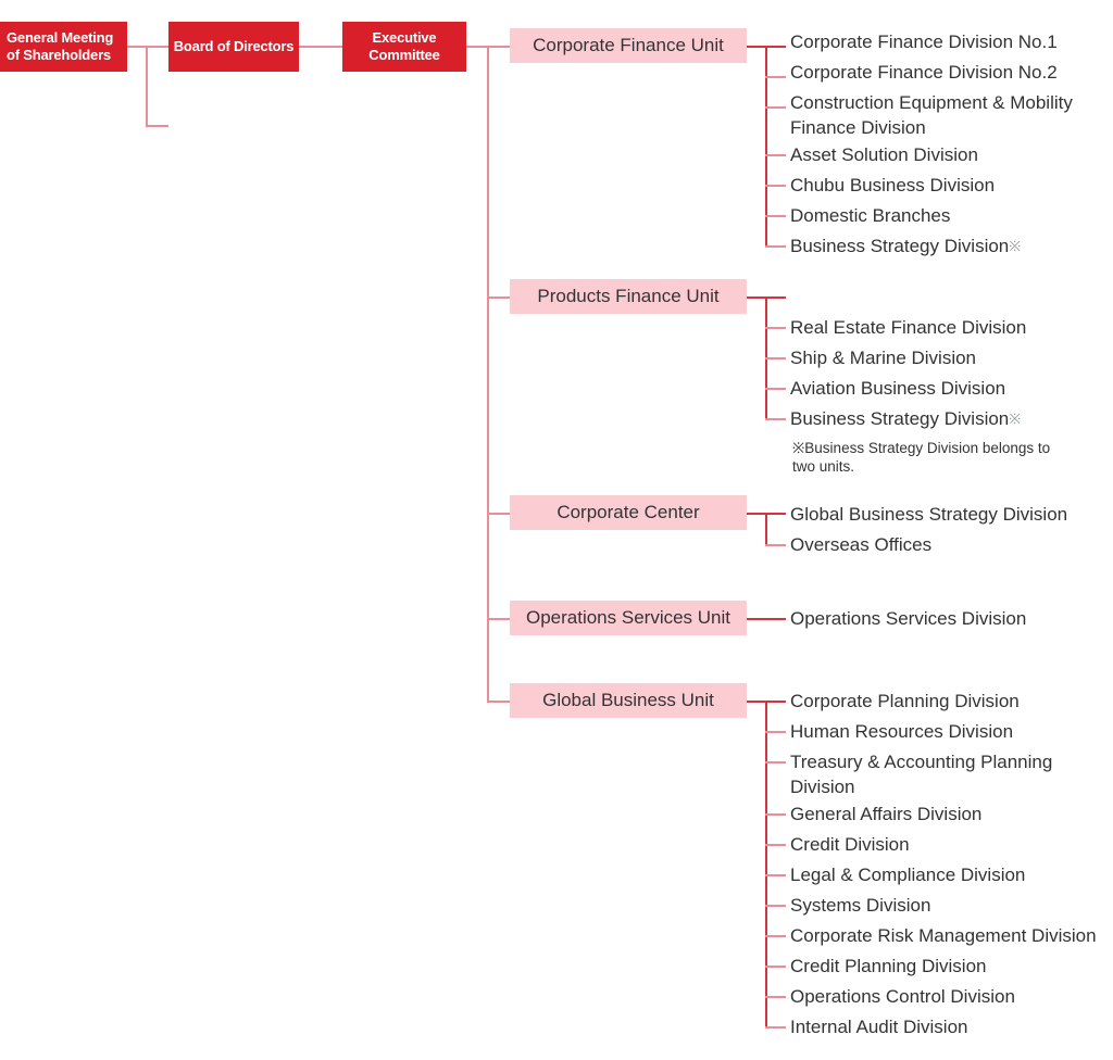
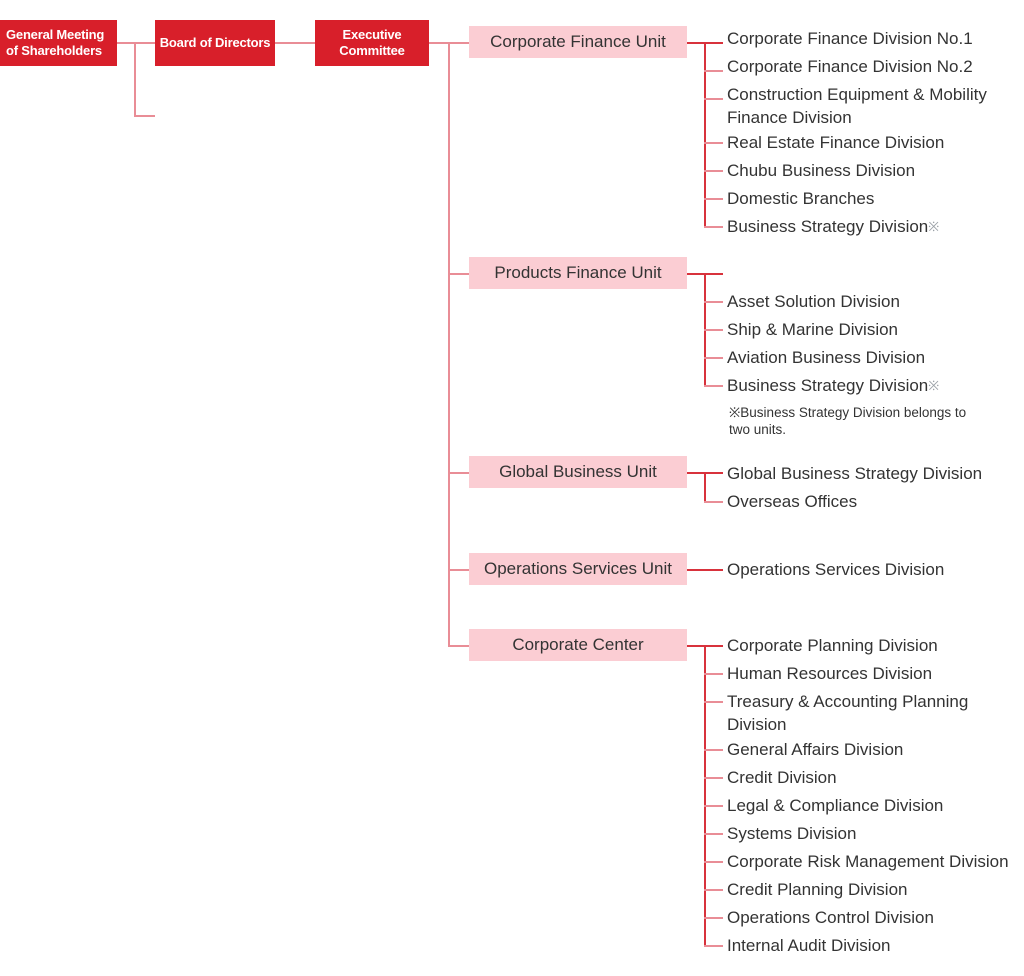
  General Meeting of Shareholders
  Board of Directors
  Executive Committee
  Corporate Finance Unit
  Corporate Finance Division No.1
  Corporate Finance Division No.2
  Construction Equipment & Mobility
  Finance Division
- Asset Solution Division
+ Real Estate Finance Division
  Chubu Business Division
  Domestic Branches
  Business Strategy Division※
  Products Finance Unit
- Real Estate Finance Division
+ Asset Solution Division
  Ship & Marine Division
  Aviation Business Division
  Business Strategy Division※
  ※Business Strategy Division belongs to
  two units.
- Corporate Center
+ Global Business Unit
  Global Business Strategy Division
  Overseas Offices
  Operations Services Unit
  Operations Services Division
- Global Business Unit
+ Corporate Center
  Corporate Planning Division
  Human Resources Division
  Treasury & Accounting Planning
  Division
  General Affairs Division
  Credit Division
  Legal & Compliance Division
  Systems Division
  Corporate Risk Management Division
  Credit Planning Division
  Operations Control Division
  Internal Audit Division
